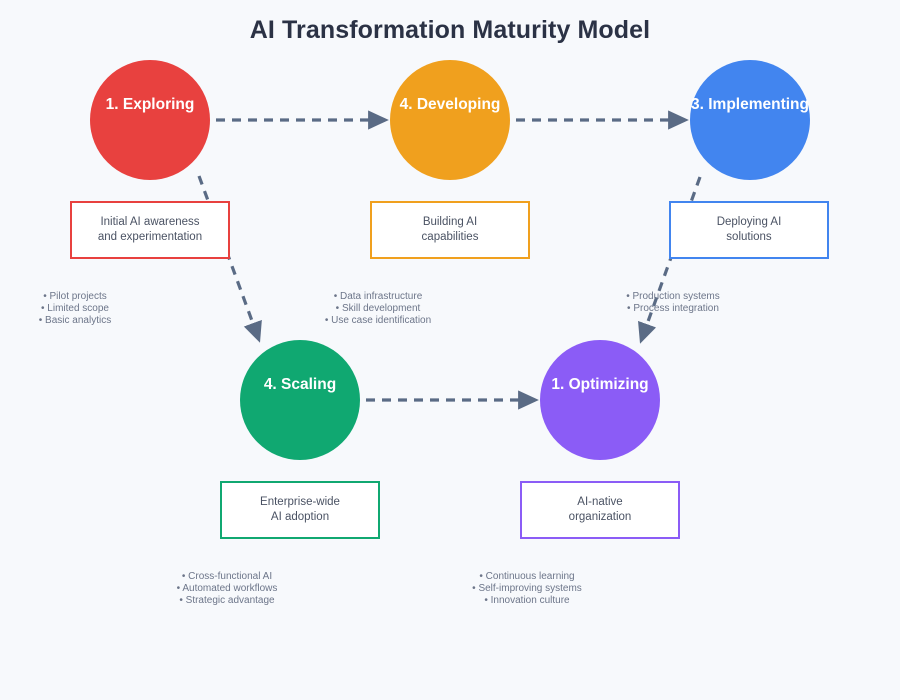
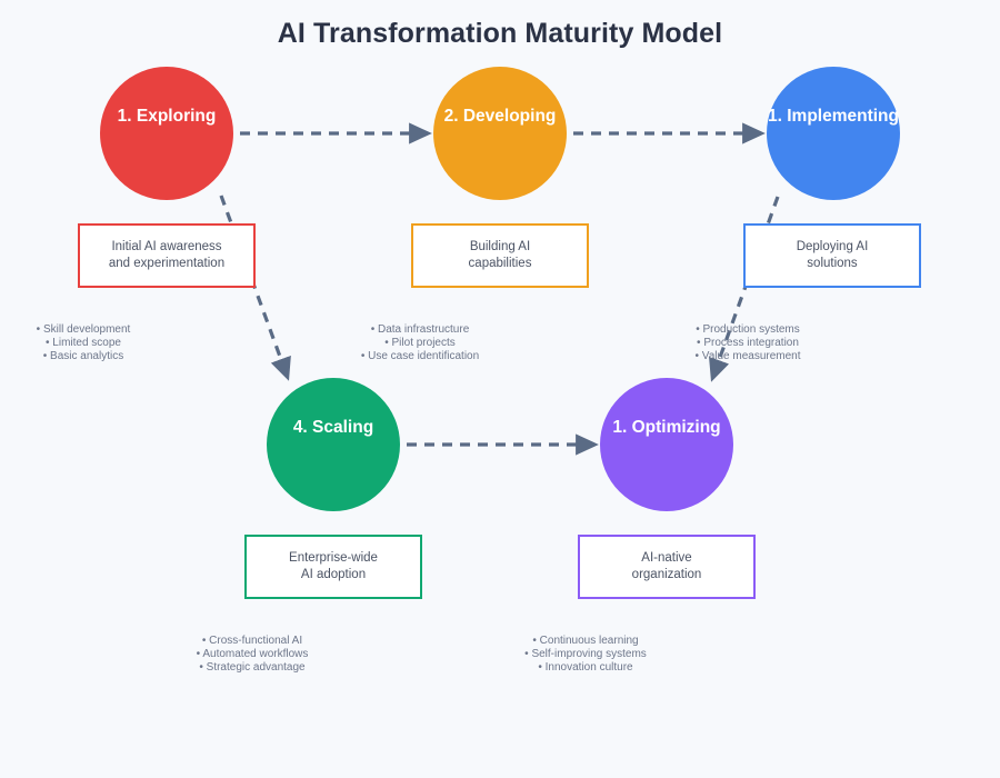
  AI Transformation Maturity Model
  1. Exploring
  Initial AI awareness
  and experimentation
- • Pilot projects
+ • Skill development
  • Limited scope
  • Basic analytics
- 4. Developing
+ 2. Developing
  Building AI
  capabilities
  • Data infrastructure
- • Skill development
+ • Pilot projects
  • Use case identification
- 3. Implementing
+ 1. Implementing
  Deploying AI
  solutions
  • Production systems
  • Process integration
+ • Value measurement
  4. Scaling
  Enterprise-wide
  AI adoption
  • Cross-functional AI
  • Automated workflows
  • Strategic advantage
  1. Optimizing
  AI-native
  organization
  • Continuous learning
  • Self-improving systems
  • Innovation culture
